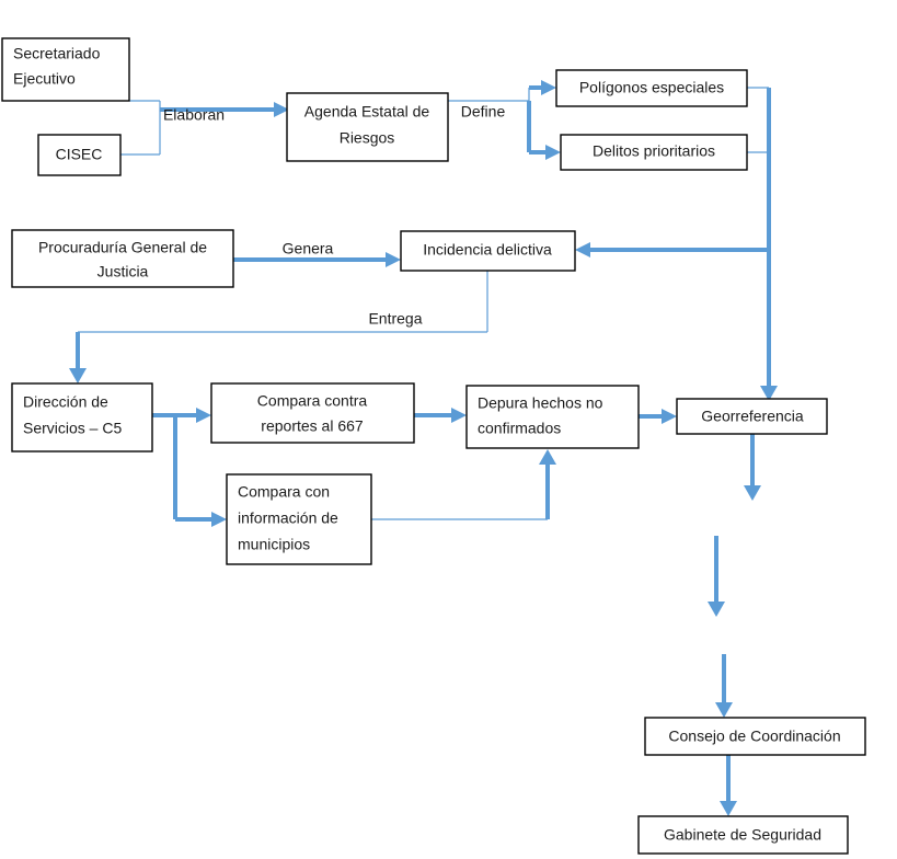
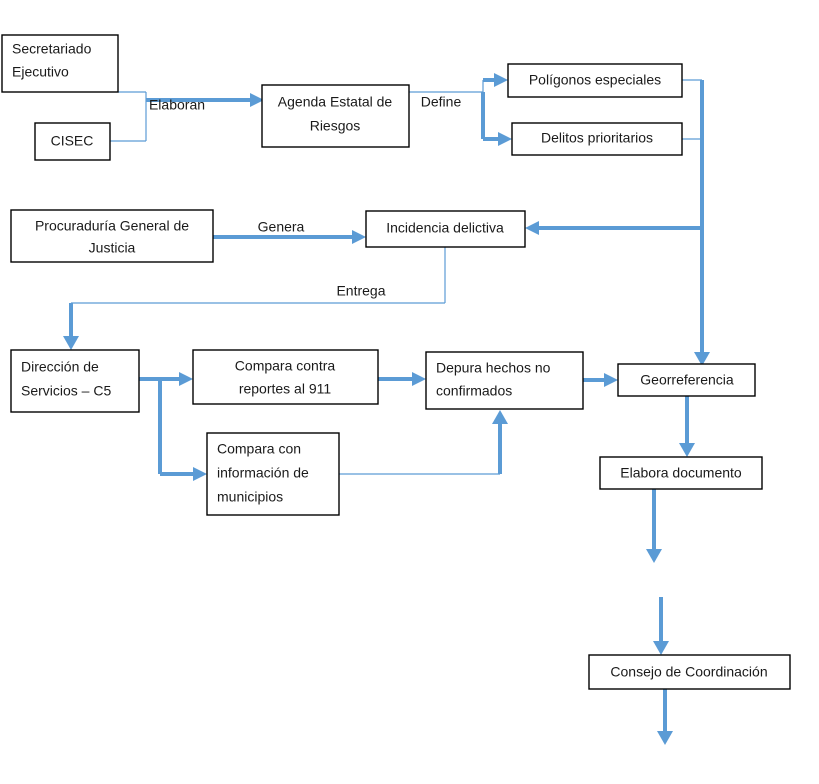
  Secretariado
  Ejecutivo
  CISEC
  Agenda Estatal de
  Riesgos
  Polígonos especiales
  Delitos prioritarios
  Procuraduría General de
  Justicia
  Incidencia delictiva
  Dirección de
  Servicios – C5
  Compara contra
- reportes al 667
+ reportes al 911
  Compara con
  información de
  municipios
  Depura hechos no
  confirmados
  Georreferencia
+ Elabora documento
  Consejo de Coordinación
- Gabinete de Seguridad
  Elaboran
  Define
  Genera
  Entrega
